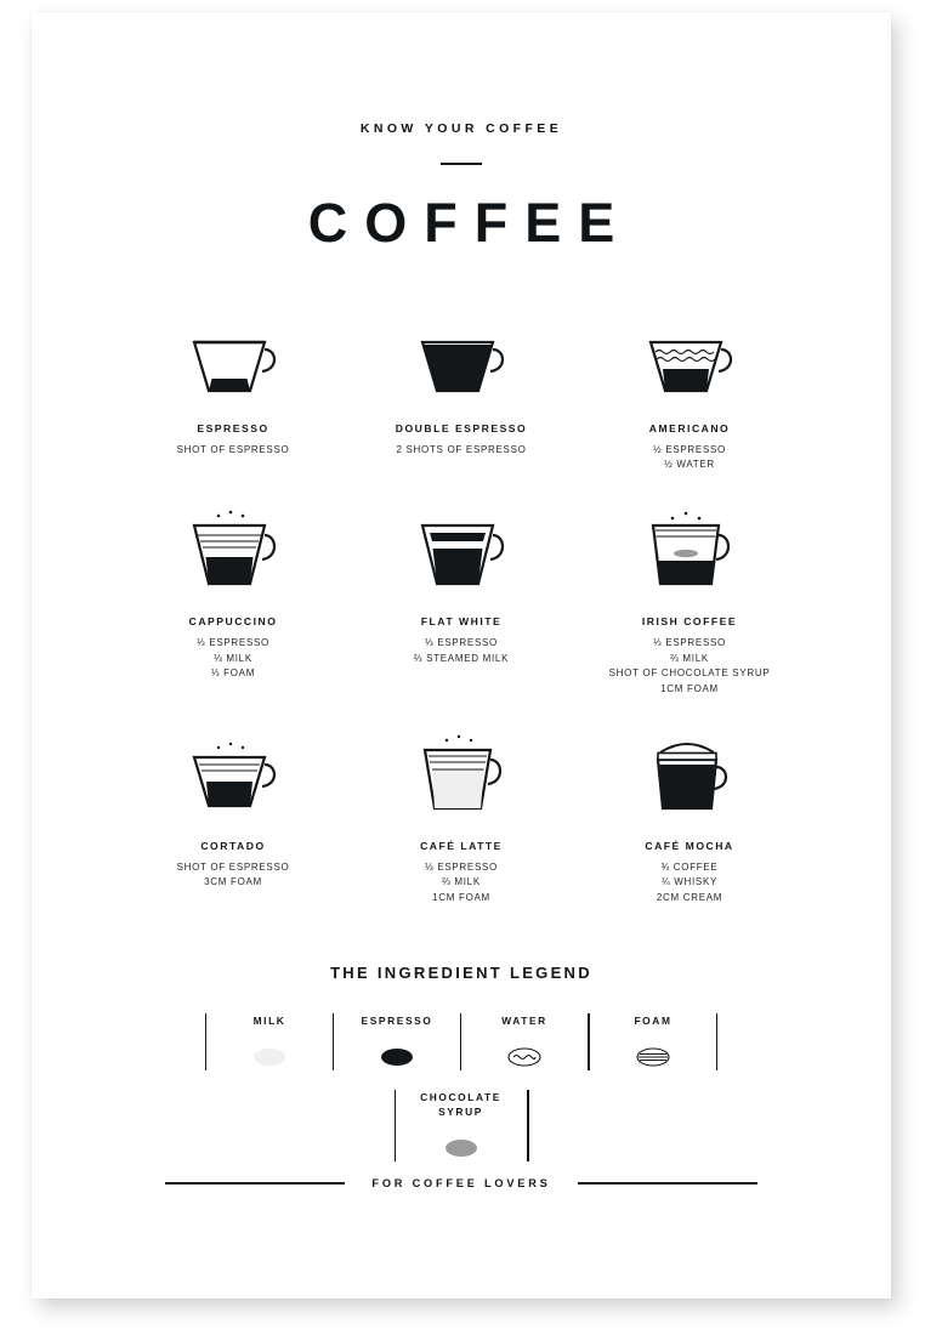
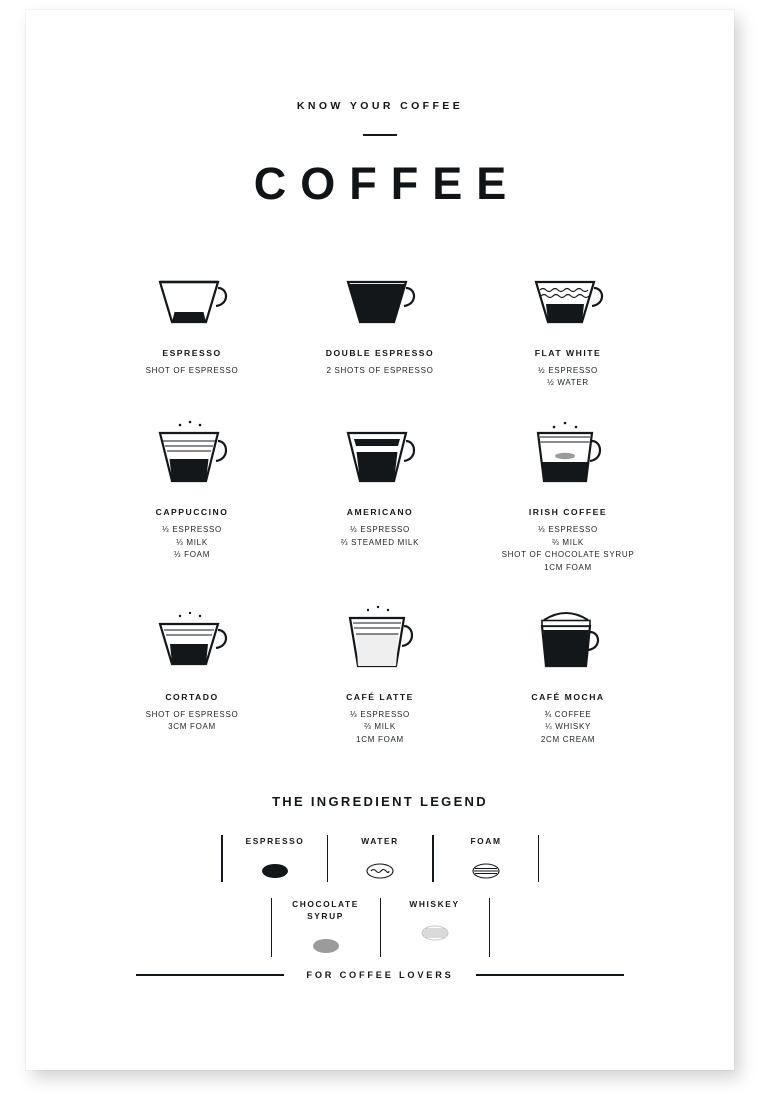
  KNOW YOUR COFFEE
  COFFEE
  ESPRESSO
  SHOT OF ESPRESSO
  DOUBLE ESPRESSO
  2 SHOTS OF ESPRESSO
- AMERICANO
+ FLAT WHITE
  ½ ESPRESSO
  ½ WATER
  CAPPUCCINO
  ⅓ ESPRESSO
  ⅓ MILK
  ⅓ FOAM
- FLAT WHITE
+ AMERICANO
  ⅓ ESPRESSO
  ⅔ STEAMED MILK
  IRISH COFFEE
  ⅓ ESPRESSO
  ⅔ MILK
  SHOT OF CHOCOLATE SYRUP
  1CM FOAM
  CORTADO
  SHOT OF ESPRESSO
  3CM FOAM
  CAFÉ LATTE
  ⅓ ESPRESSO
  ⅔ MILK
  1CM FOAM
  CAFÉ MOCHA
  ¾ COFFEE
  ¼ WHISKY
  2CM CREAM
  THE INGREDIENT LEGEND
- MILK
  ESPRESSO
  WATER
  FOAM
  CHOCOLATE SYRUP
+ WHISKEY
  FOR COFFEE LOVERS
